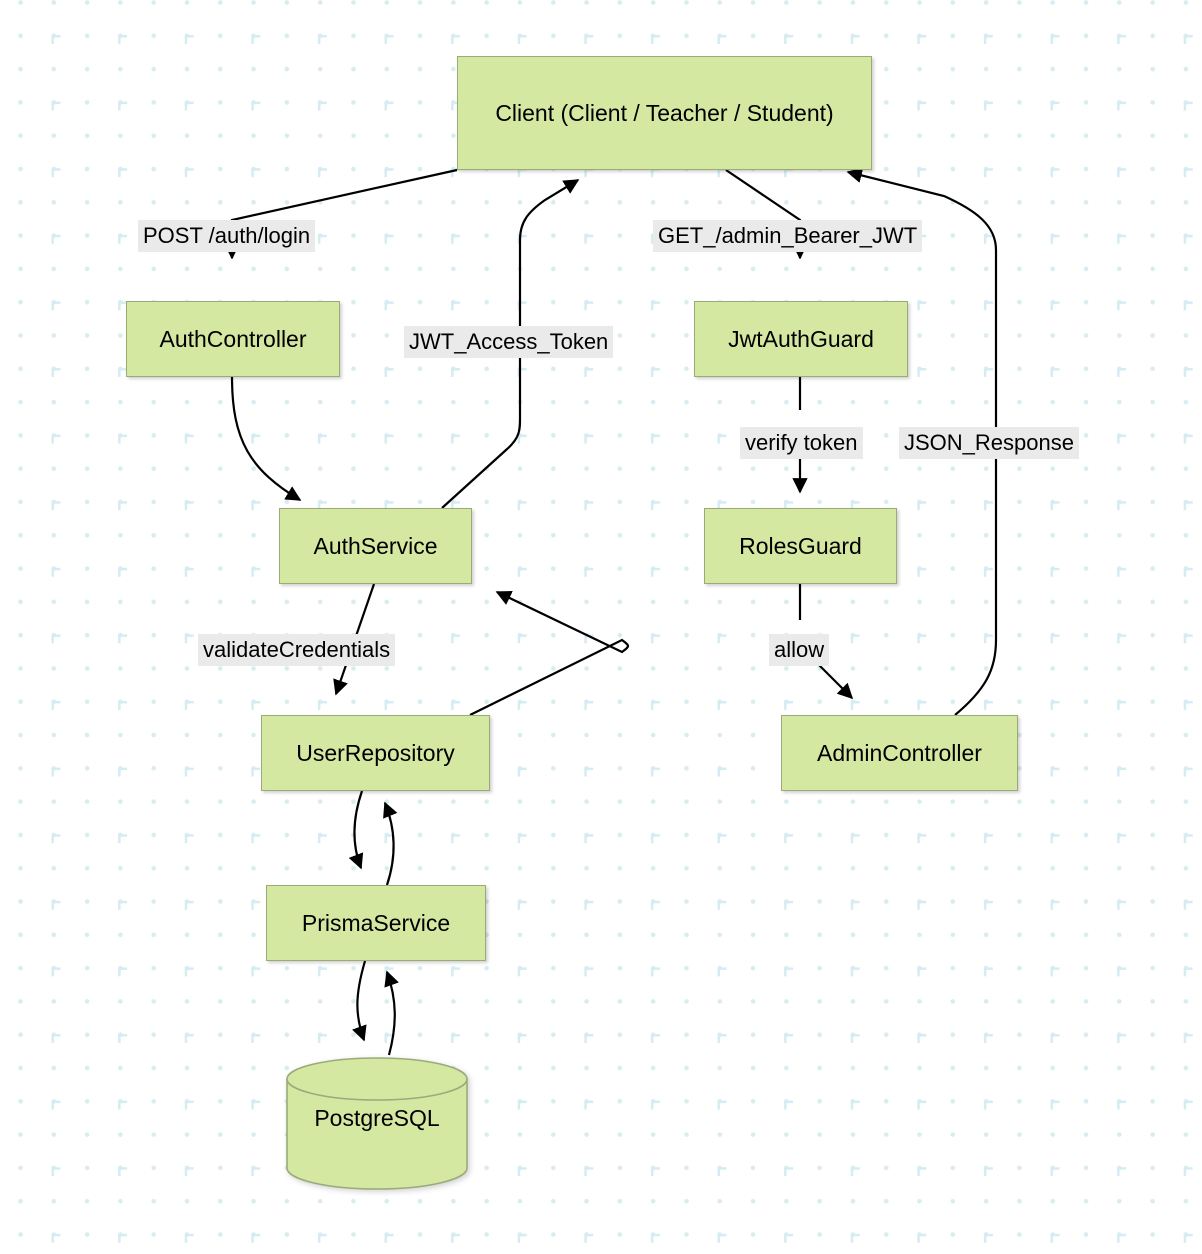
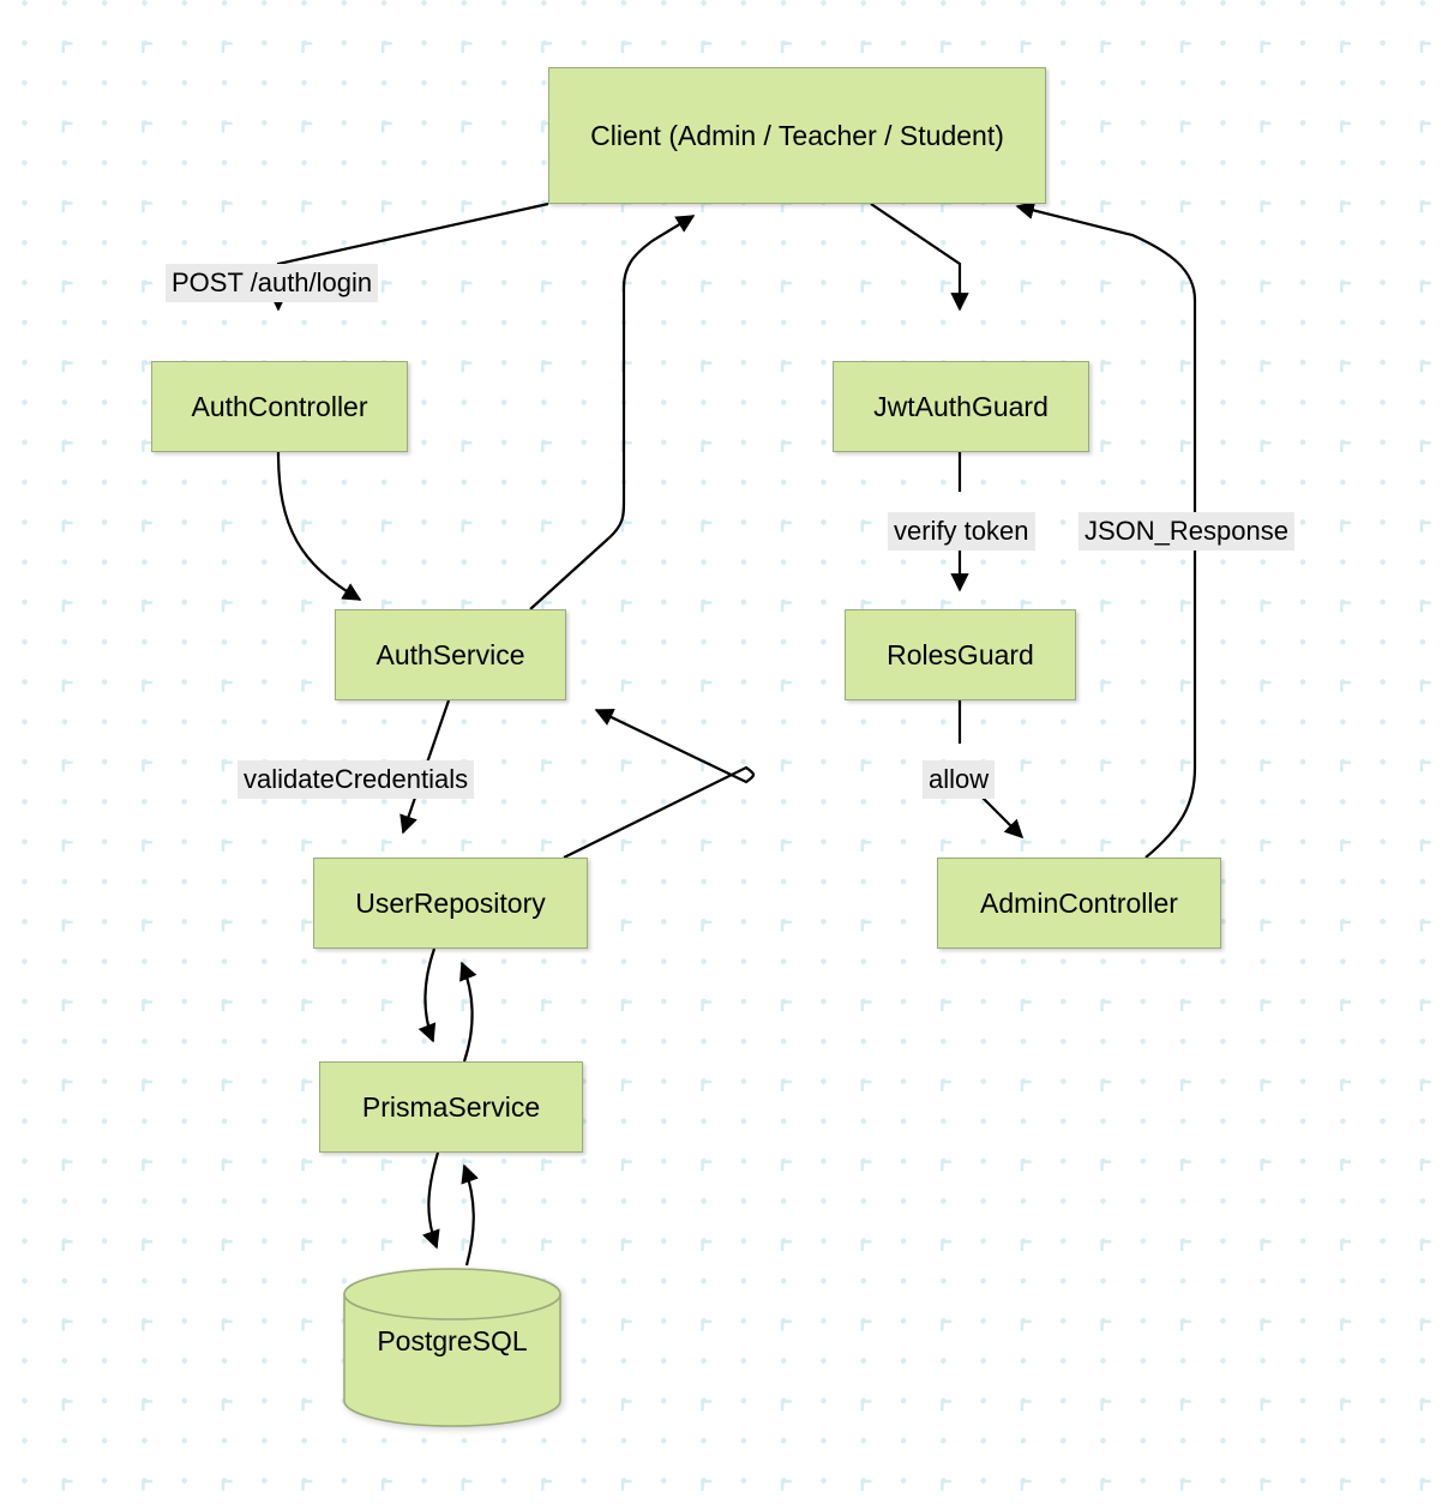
- Client (Client / Teacher / Student)
+ Client (Admin / Teacher / Student)
  AuthController
  AuthService
  UserRepository
  PrismaService
  PostgreSQL
  JwtAuthGuard
  RolesGuard
  AdminController
  POST /auth/login
  validateCredentials
- JWT_Access_Token
- GET_/admin_Bearer_JWT
  verify token
  allow
  JSON_Response
